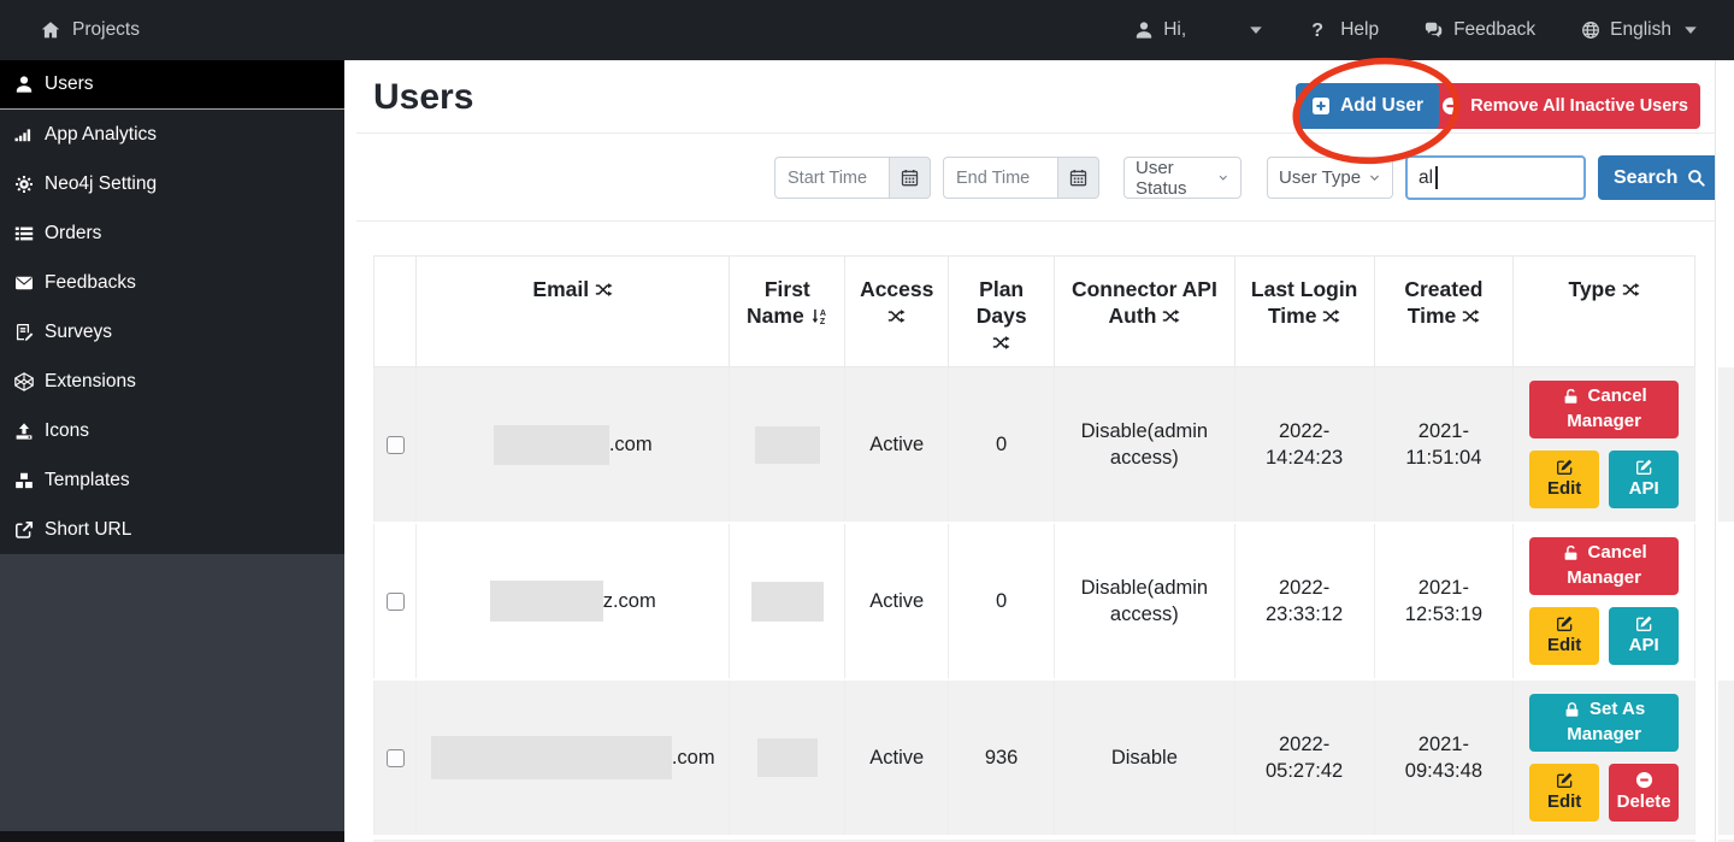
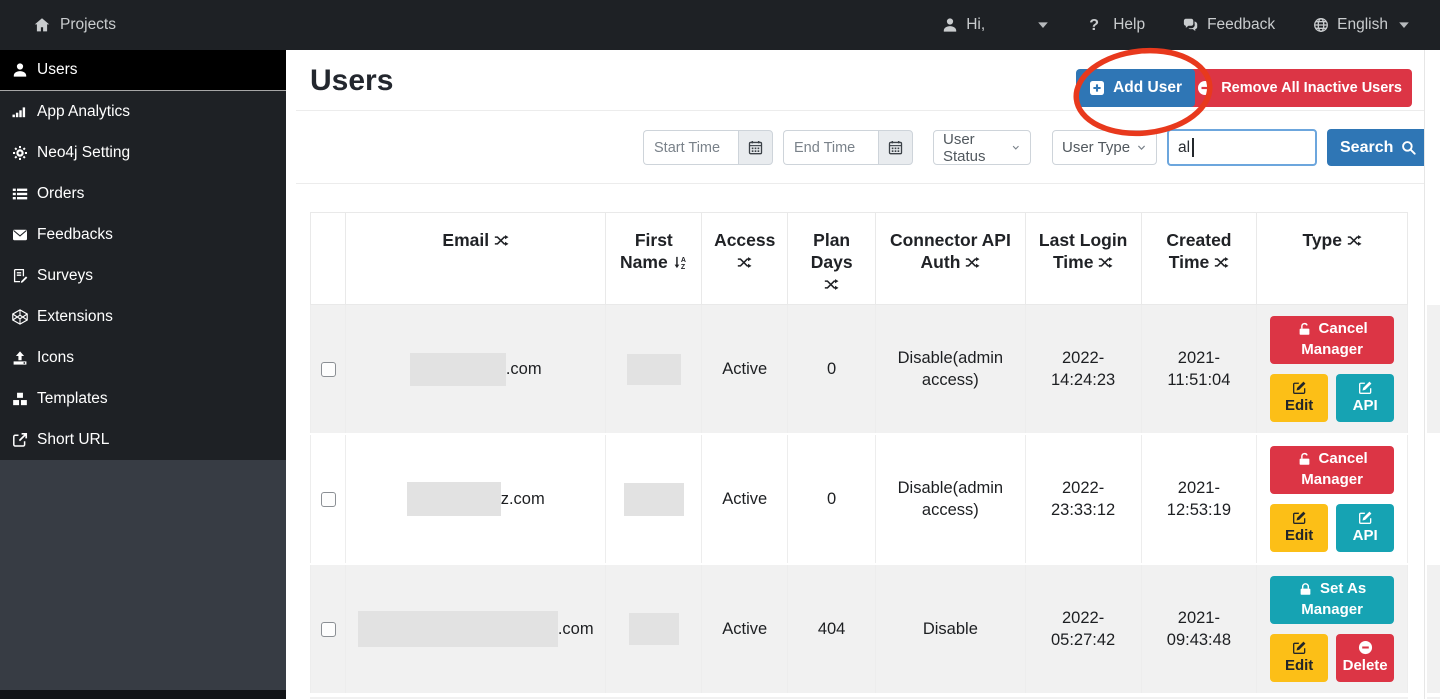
  Projects
  Hi,
  ?
  Help
  Feedback
  English
  Users
  App Analytics
  Neo4j Setting
  Orders
  Feedbacks
  Surveys
  Extensions
  Icons
  Templates
  Short URL
  Users
  Add User
  Remove All Inactive Users
  Start Time
  End Time
  User Status
  User Type
  al
  Search
  Email
  First Name
  Access
  Plan Days
  Connector API Auth
  Last Login Time
  Created Time
  Type
  .com
  Active
  0
  Disable(admin access)
  2022-
  14:24:23
  2021-
  11:51:04
  Cancel
  Manager
  Edit
  API
  z.com
  Active
  0
  Disable(admin access)
  2022-
  23:33:12
  2021-
  12:53:19
  Cancel
  Manager
  Edit
  API
  .com
  Active
- 936
+ 404
  Disable
  2022-
  05:27:42
  2021-
  09:43:48
  Set As
  Manager
  Edit
  Delete
